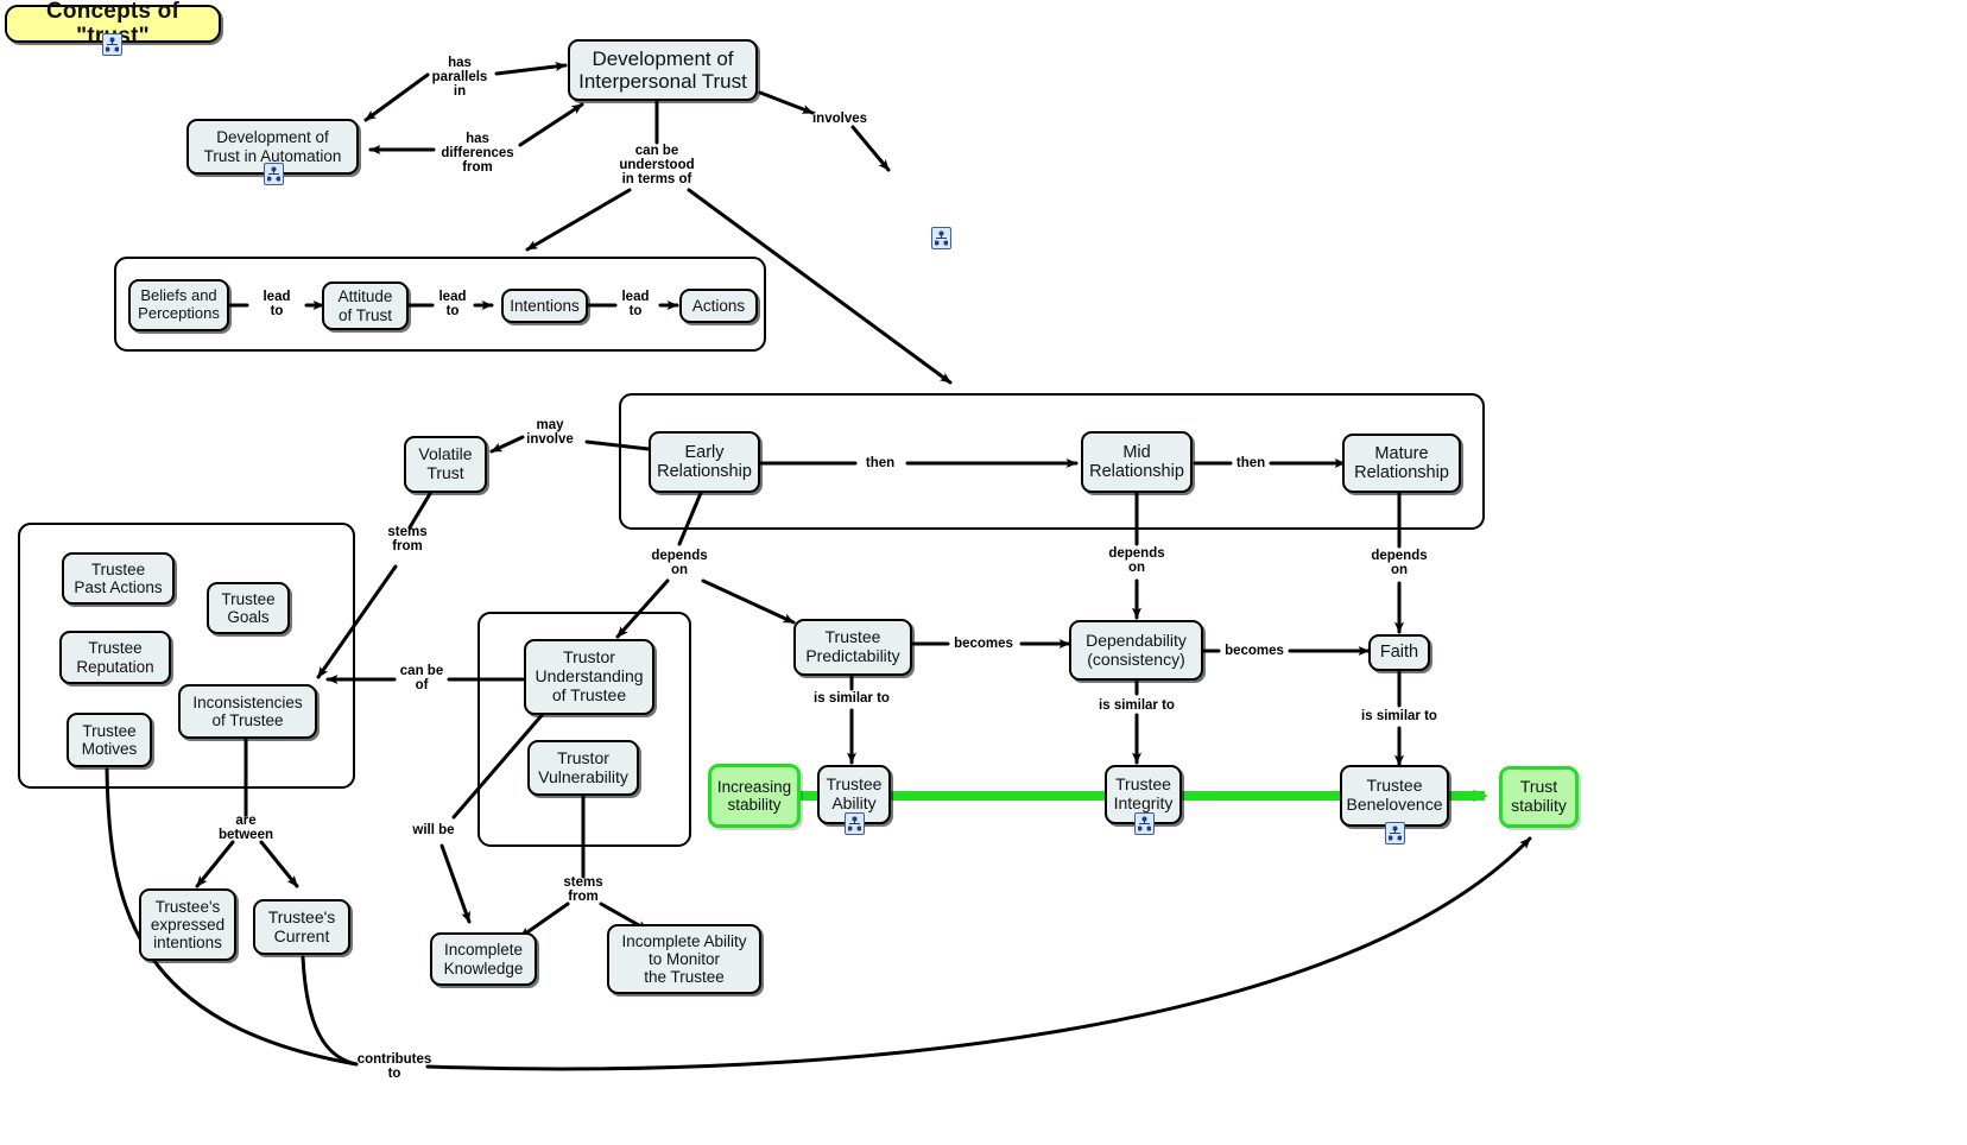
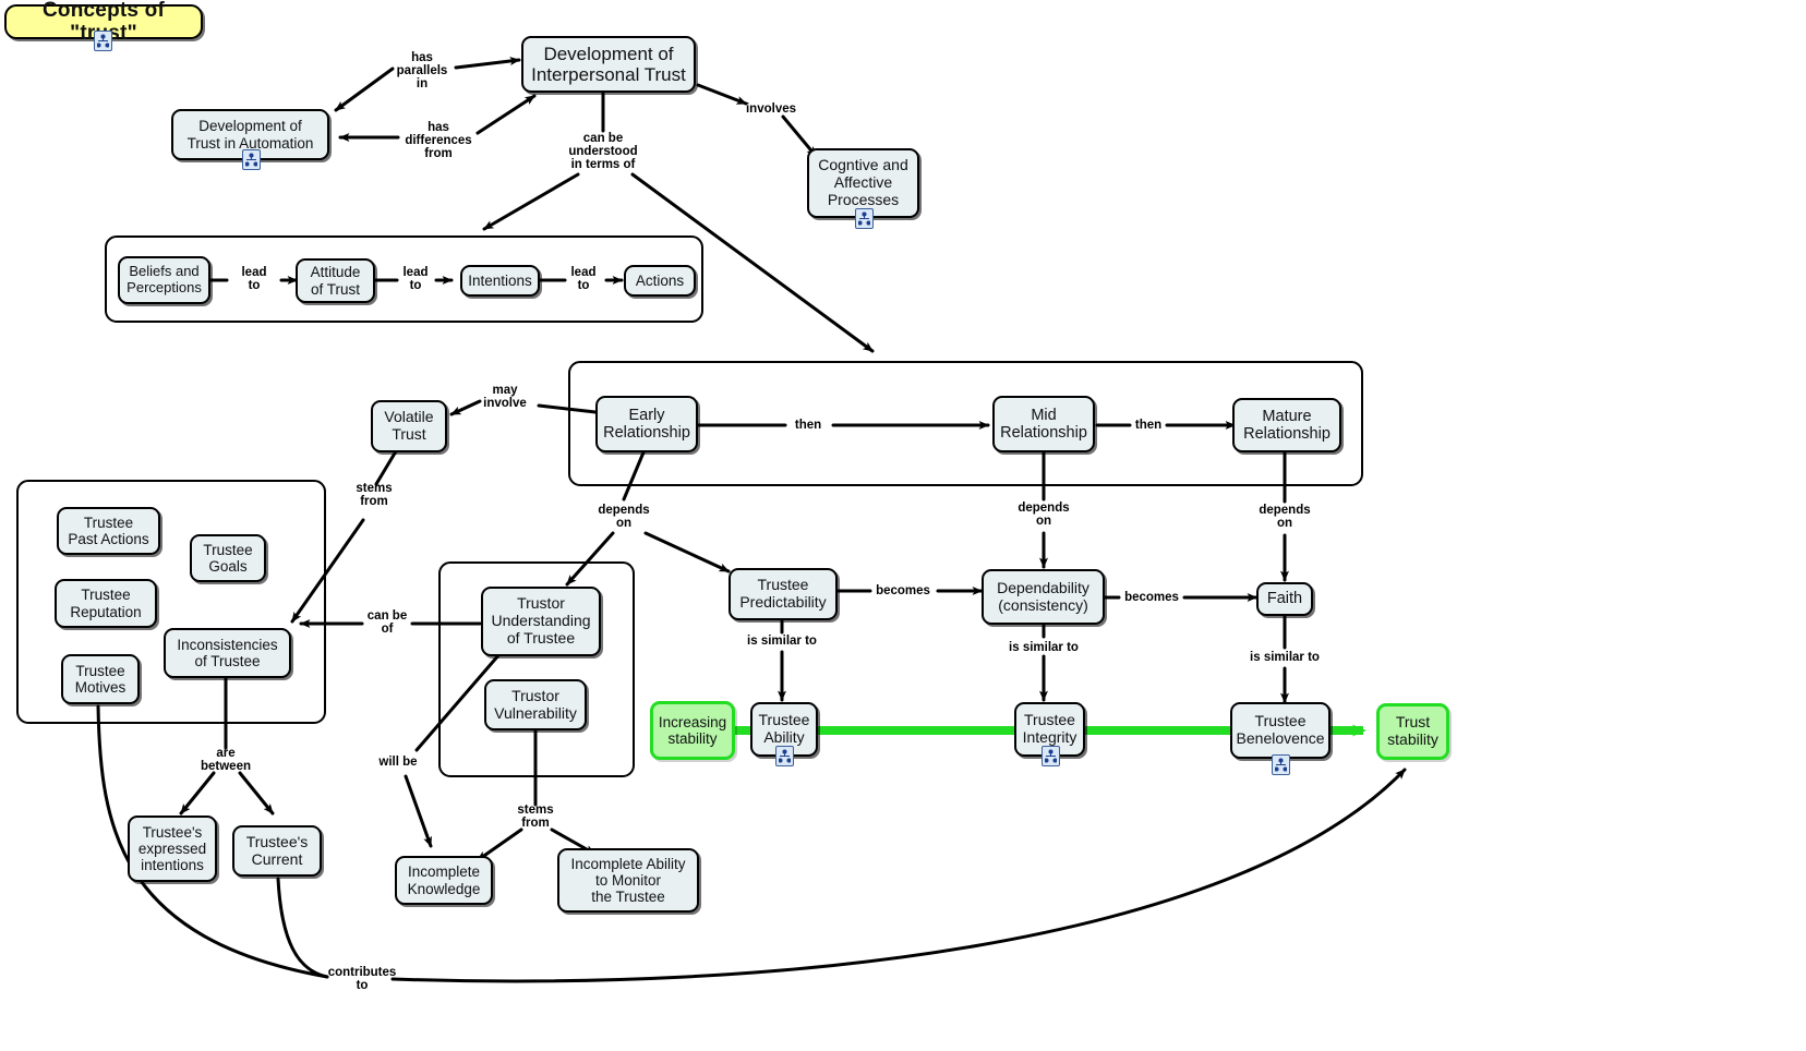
  Concepts of "trst"
  Development of
  Interpersonal Trust
  Development of
  Trust in Automation
+ Cogntive and
+ Affective
+ Processes
  Beliefs and
  Perceptions
  Attitude
  of Trust
  Intentions
  Actions
  Volatile
  Trust
  Early
  Relationship
  Mid
  Relationship
  Mature
  Relationship
  Trustee
  Past Actions
  Trustee
  Goals
  Trustee
  Reputation
  Trustee
  Motives
  Inconsistencies
  of Trustee
  Trustor
  Understanding
  of Trustee
  Trustor
  Vulnerability
  Trustee
  Predictability
  Dependability
  (consistency)
  Faith
  Increasing
  stability
  Trustee
  Ability
  Trustee
  Integrity
  Trustee
  Benelovence
  Trust
  stability
  Trustee's
  expressed
  intentions
  Trustee's
  Current
  Incomplete
  Knowledge
  Incomplete Ability
  to Monitor
  the Trustee
  has
  parallels
  in
  has
  differences
  from
  involves
  can be
  understood
  in terms of
  lead
  to
  lead
  to
  lead
  to
  may
  involve
  stems
  from
  then
  then
  depends
  on
  depends
  on
  depends
  on
  becomes
  becomes
  is similar to
  is similar to
  is similar to
  can be
  of
  are
  between
  will be
  stems
  from
  contributes
  to
